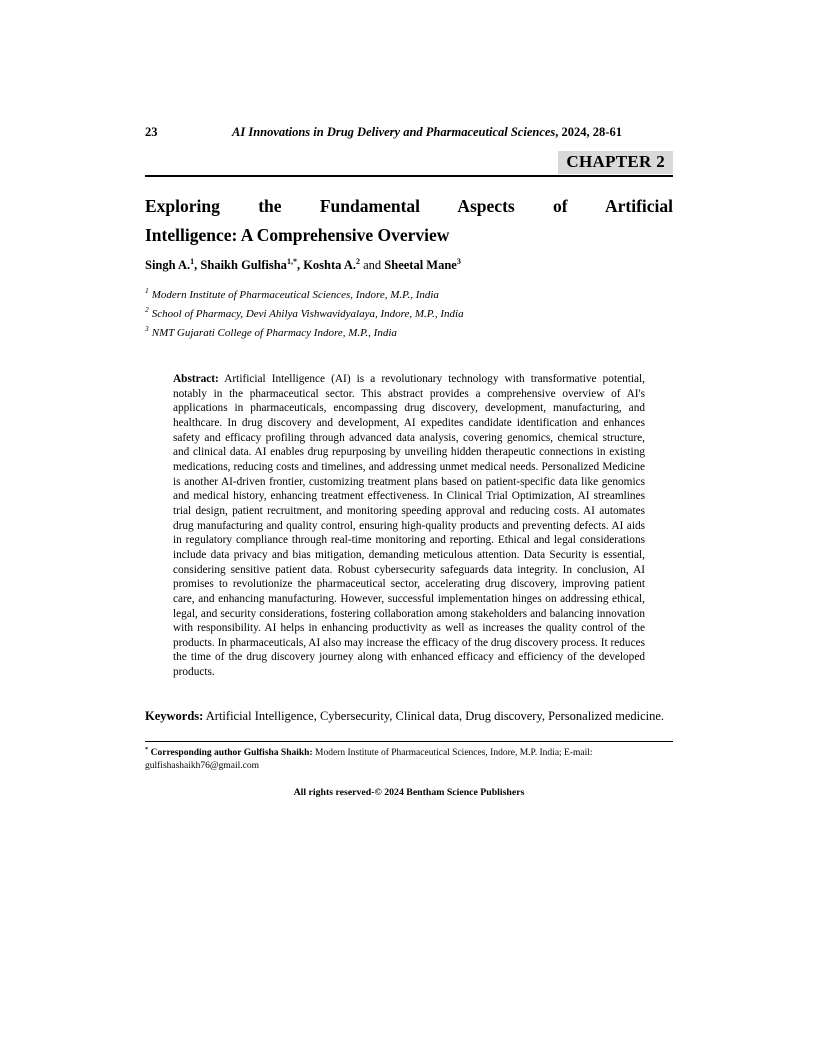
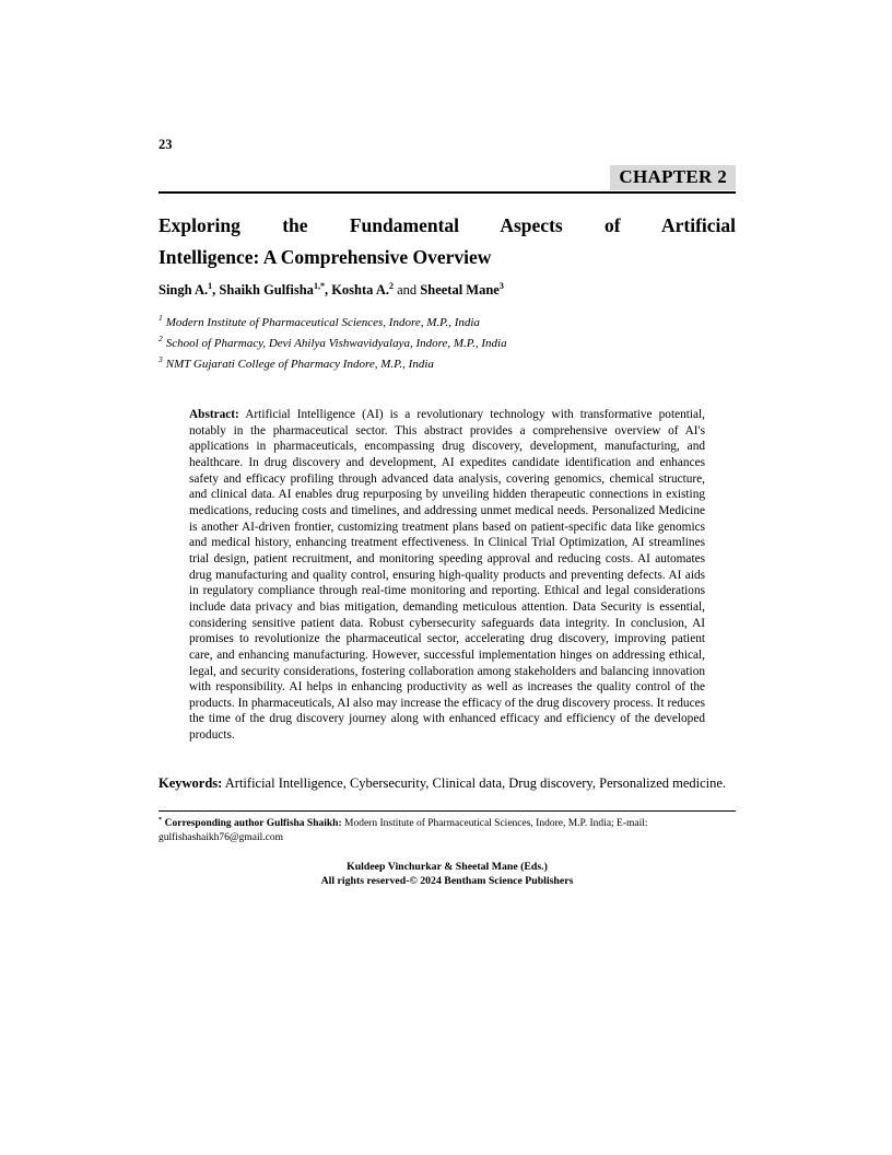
  23
- AI Innovations in Drug Delivery and Pharmaceutical Sciences, 2024, 28-61
  CHAPTER 2
  Exploring the Fundamental Aspects of Artificial
  Intelligence: A Comprehensive Overview
  Singh A.1, Shaikh Gulfisha1,*, Koshta A.2 and Sheetal Mane3
  1 Modern Institute of Pharmaceutical Sciences, Indore, M.P., India
  2 School of Pharmacy, Devi Ahilya Vishwavidyalaya, Indore, M.P., India
  3 NMT Gujarati College of Pharmacy Indore, M.P., India
  Abstract: Artificial Intelligence (AI) is a revolutionary technology with transformative potential, notably in the pharmaceutical sector. This abstract provides a comprehensive overview of AI's applications in pharmaceuticals, encompassing drug discovery, development, manufacturing, and healthcare. In drug discovery and development, AI expedites candidate identification and enhances safety and efficacy profiling through advanced data analysis, covering genomics, chemical structure, and clinical data. AI enables drug repurposing by unveiling hidden therapeutic connections in existing medications, reducing costs and timelines, and addressing unmet medical needs. Personalized Medicine is another AI-driven frontier, customizing treatment plans based on patient-specific data like genomics and medical history, enhancing treatment effectiveness. In Clinical Trial Optimization, AI streamlines trial design, patient recruitment, and monitoring speeding approval and reducing costs. AI automates drug manufacturing and quality control, ensuring high-quality products and preventing defects. AI aids in regulatory compliance through real-time monitoring and reporting. Ethical and legal considerations include data privacy and bias mitigation, demanding meticulous attention. Data Security is essential, considering sensitive patient data. Robust cybersecurity safeguards data integrity. In conclusion, AI promises to revolutionize the pharmaceutical sector, accelerating drug discovery, improving patient care, and enhancing manufacturing. However, successful implementation hinges on addressing ethical, legal, and security considerations, fostering collaboration among stakeholders and balancing innovation with responsibility. AI helps in enhancing productivity as well as increases the quality control of the products. In pharmaceuticals, AI also may increase the efficacy of the drug discovery process. It reduces the time of the drug discovery journey along with enhanced efficacy and efficiency of the developed products.
  Keywords: Artificial Intelligence, Cybersecurity, Clinical data, Drug discovery, Personalized medicine.
  Corresponding author Gulfisha Shaikh: Modern Institute of Pharmaceutical Sciences, Indore, M.P. India; E-mail: gulfishashaikh76@gmail.com
+ Kuldeep Vinchurkar & Sheetal Mane (Eds.)
  All rights reserved-© 2024 Bentham Science Publishers
